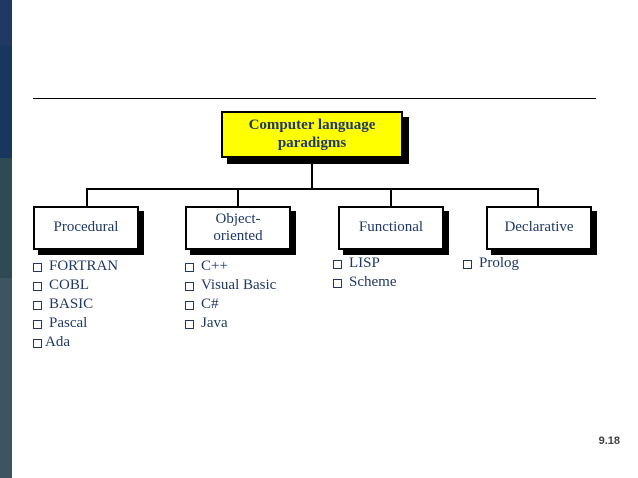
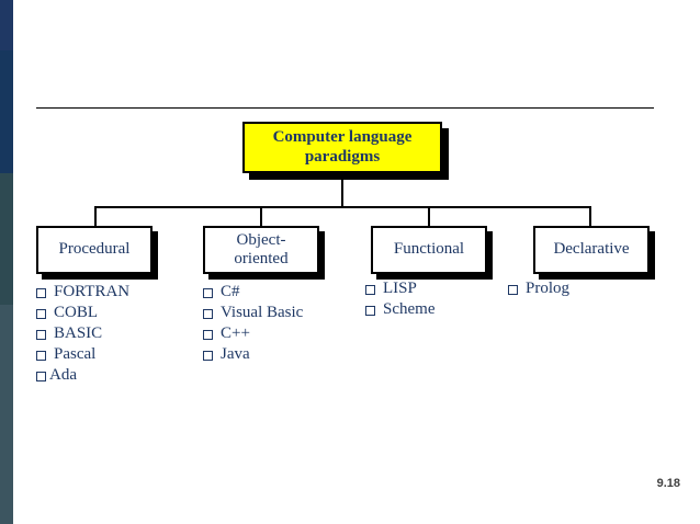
  Computer language
  paradigms
  Procedural
  Object-
  oriented
  Functional
  Declarative
  FORTRAN
  COBL
  BASIC
  Pascal
  Ada
- C++
+ C#
  Visual Basic
- C#
+ C++
  Java
  LISP
  Scheme
  Prolog
  9.18
